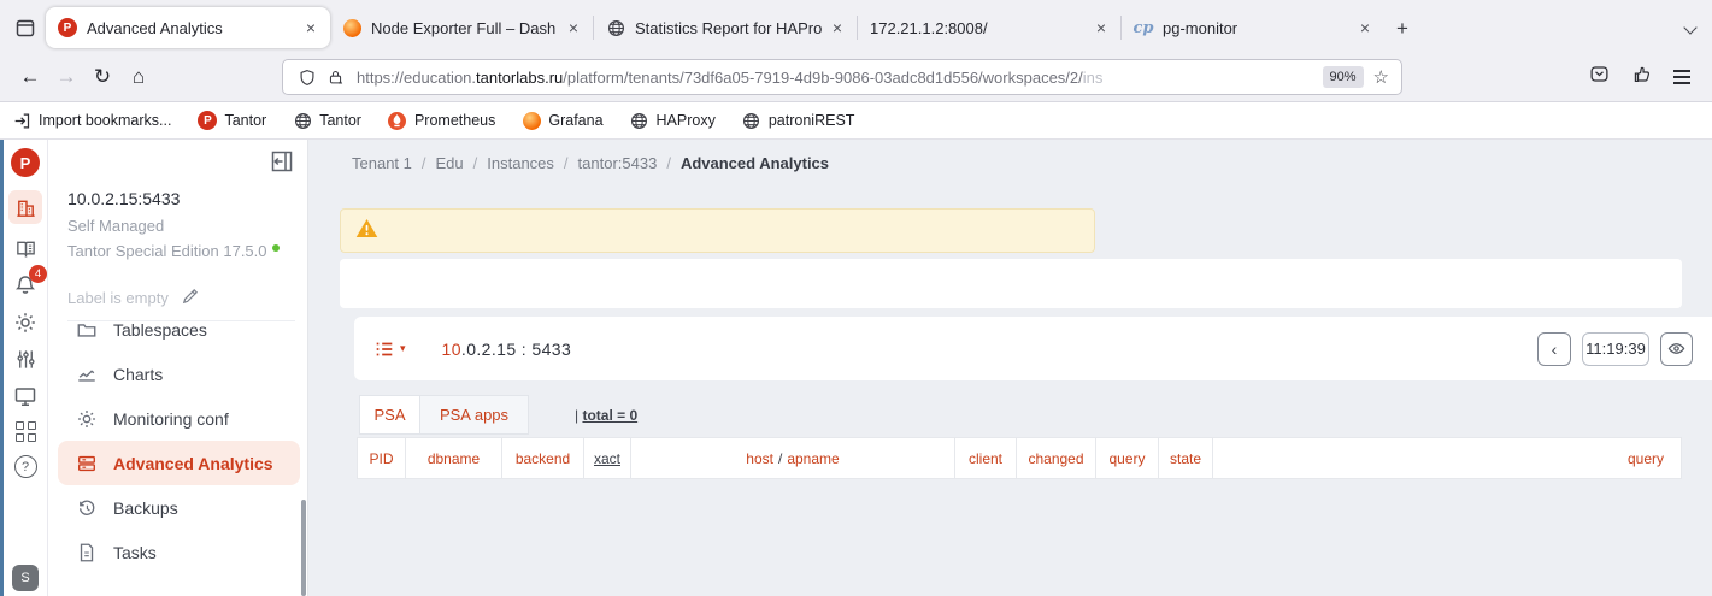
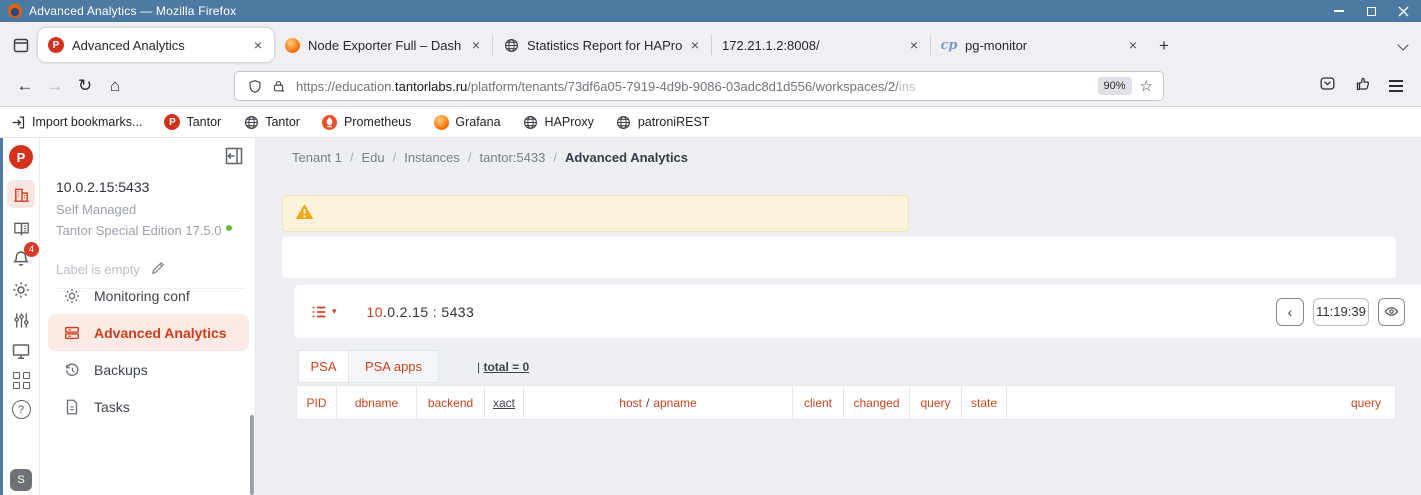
+ Advanced Analytics — Mozilla Firefox
  P
  Advanced Analytics
  ×
  Node Exporter Full – Dash
  ×
  Statistics Report for HAPro
  ×
  172.21.1.2:8008/
  ×
  cp
  pg-monitor
  ×
  +
  ←
  →
  ↻
  ⌂
  https://education.tantorlabs.ru/platform/tenants/73df6a05-7919-4d9b-9086-03adc8d1d556/workspaces/2/ins
  90%
  ☆
  Import bookmarks...
  P
  Tantor
  Tantor
  Prometheus
  Grafana
  HAProxy
  patroniREST
  P
  4
  ?
  S
  10.0.2.15:5433
  Self Managed
  Tantor Special Edition 17.5.0
  Label is empty
- Tablespaces
- Charts
  Monitoring conf
  Advanced Analytics
  Backups
  Tasks
  Tenant 1
  /
  Edu
  /
  Instances
  /
  tantor:5433
  /
  Advanced Analytics
  ▾
  10.0.2.15 : 5433
  ‹
  11:19:39
  PSA
  PSA apps
  | total = 0
  PID
  dbname
  backend
  xact
  host
  /
  apname
  client
  changed
  query
  state
  query
